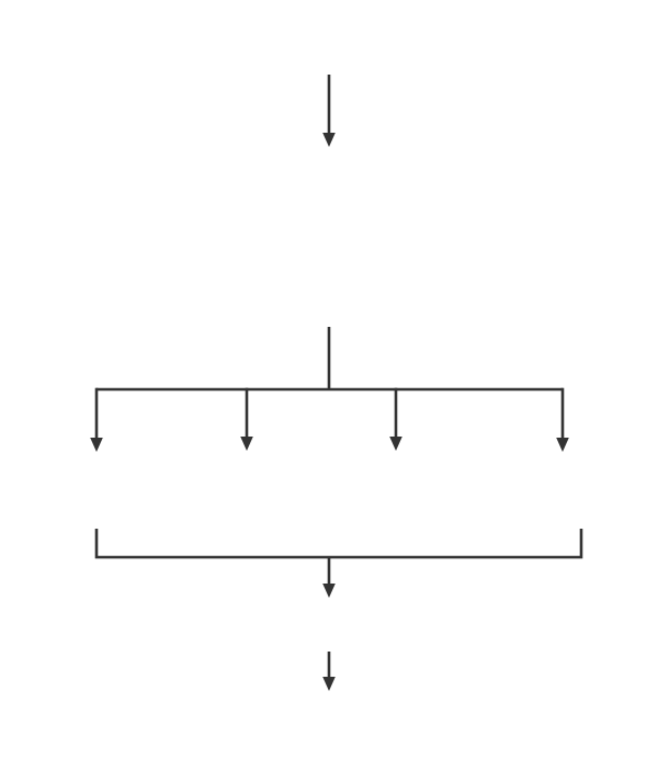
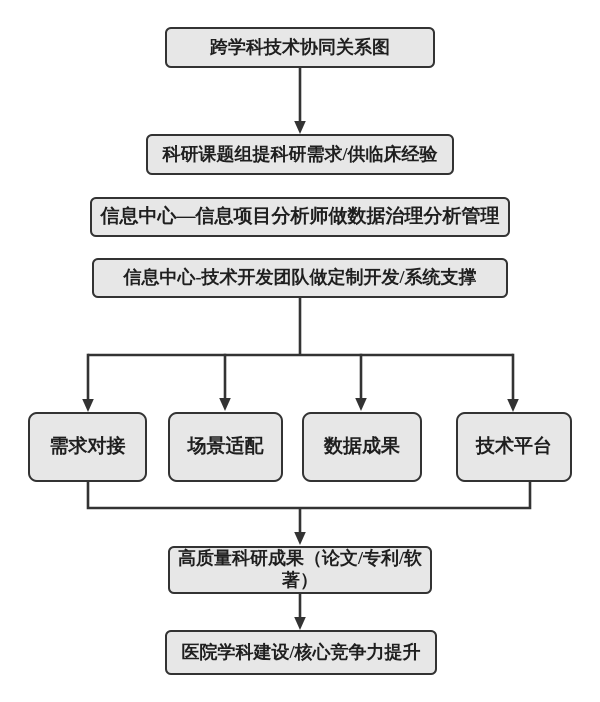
+ 跨学科技术协同关系图
+ 科研课题组提科研需求/供临床经验
+ 信息中心—信息项目分析师做数据治理分析管理
+ 信息中心-技术开发团队做定制开发/系统支撑
+ 需求对接
+ 场景适配
+ 数据成果
+ 技术平台
+ 高质量科研成果（论文/专利/软著）
+ 医院学科建设/核心竞争力提升
